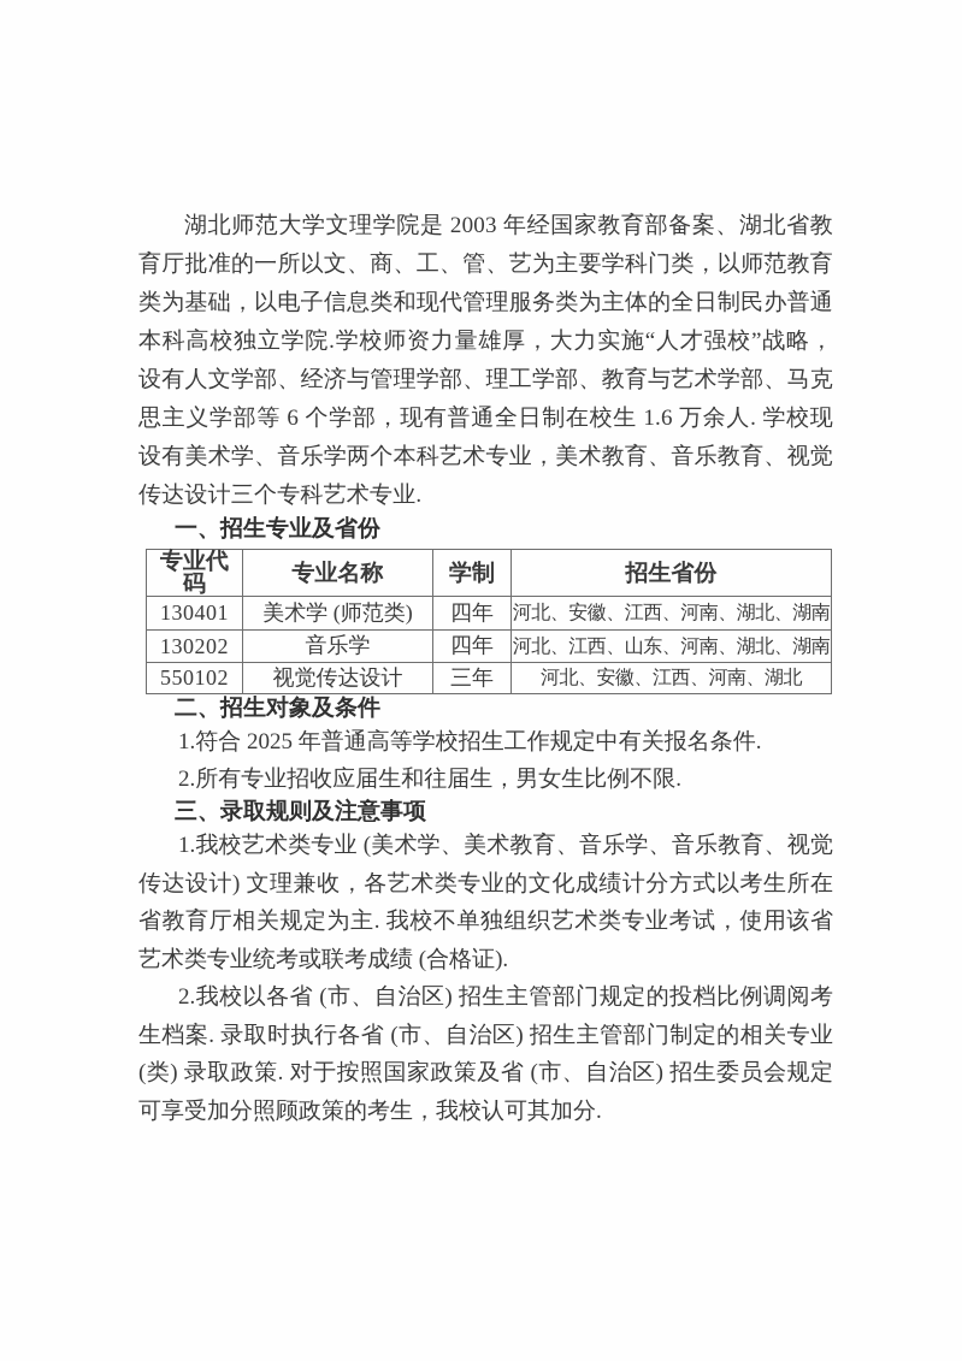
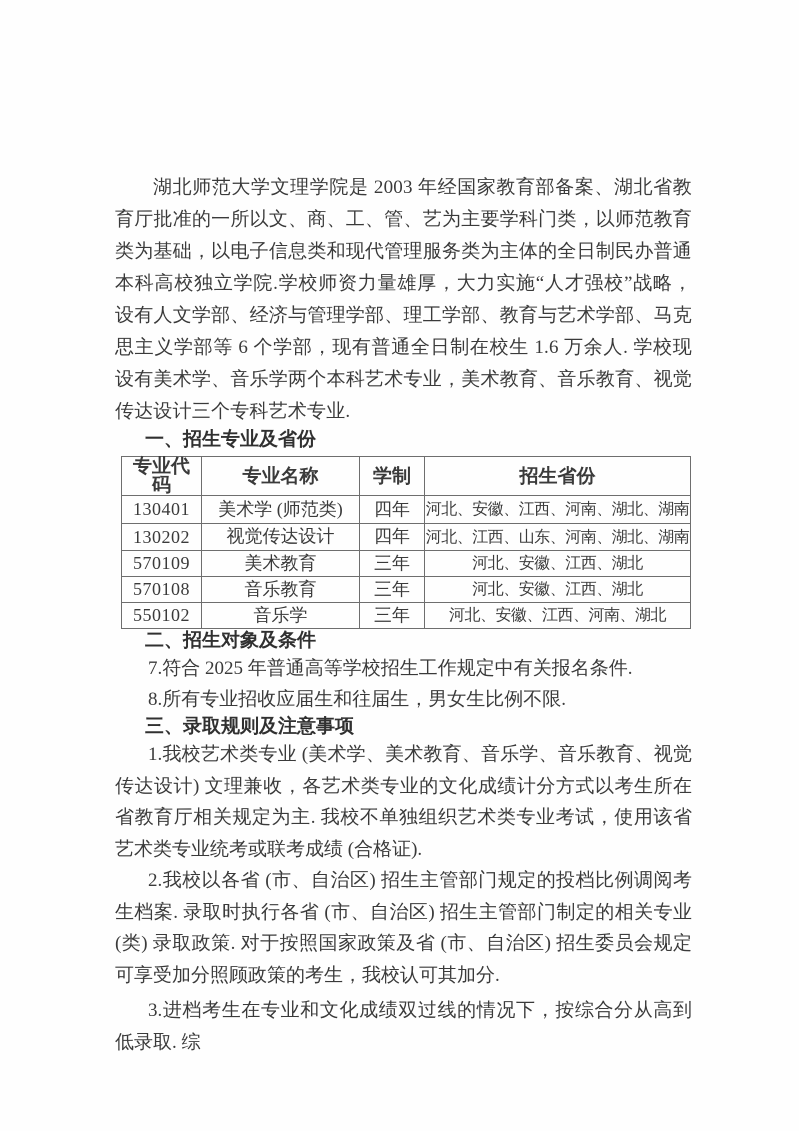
  湖北师范大学文理学院是 2003 年经国家教育部备案、湖北省教育厅批准的一所以文、商、工、管、艺为主要学科门类，以师范教育类为基础，以电子信息类和现代管理服务类为主体的全日制民办普通本科高校独立学院.学校师资力量雄厚，大力实施“人才强校”战略，设有人文学部、经济与管理学部、理工学部、教育与艺术学部、马克思主义学部等 6 个学部，现有普通全日制在校生 1.6 万余人. 学校现设有美术学、音乐学两个本科艺术专业，美术教育、音乐教育、视觉传达设计三个专科艺术专业.
  一、招生专业及省份
  专业代码	专业名称	学制	招生省份
  130401	美术学 (师范类)	四年	河北、安徽、江西、河南、湖北、湖南
- 130202	音乐学	四年	河北、江西、山东、河南、湖北、湖南
+ 130202	视觉传达设计	四年	河北、江西、山东、河南、湖北、湖南
+ 570109	美术教育	三年	河北、安徽、江西、湖北
+ 570108	音乐教育	三年	河北、安徽、江西、湖北
- 550102	视觉传达设计	三年	河北、安徽、江西、河南、湖北
+ 550102	音乐学	三年	河北、安徽、江西、河南、湖北
  二、招生对象及条件
- 1.符合 2025 年普通高等学校招生工作规定中有关报名条件.
+ 7.符合 2025 年普通高等学校招生工作规定中有关报名条件.
- 2.所有专业招收应届生和往届生，男女生比例不限.
+ 8.所有专业招收应届生和往届生，男女生比例不限.
  三、录取规则及注意事项
  1.我校艺术类专业 (美术学、美术教育、音乐学、音乐教育、视觉传达设计) 文理兼收，各艺术类专业的文化成绩计分方式以考生所在省教育厅相关规定为主. 我校不单独组织艺术类专业考试，使用该省艺术类专业统考或联考成绩 (合格证).
  2.我校以各省 (市、自治区) 招生主管部门规定的投档比例调阅考生档案. 录取时执行各省 (市、自治区) 招生主管部门制定的相关专业 (类) 录取政策. 对于按照国家政策及省 (市、自治区) 招生委员会规定可享受加分照顾政策的考生，我校认可其加分.
+ 3.进档考生在专业和文化成绩双过线的情况下，按综合分从高到低录取. 综
